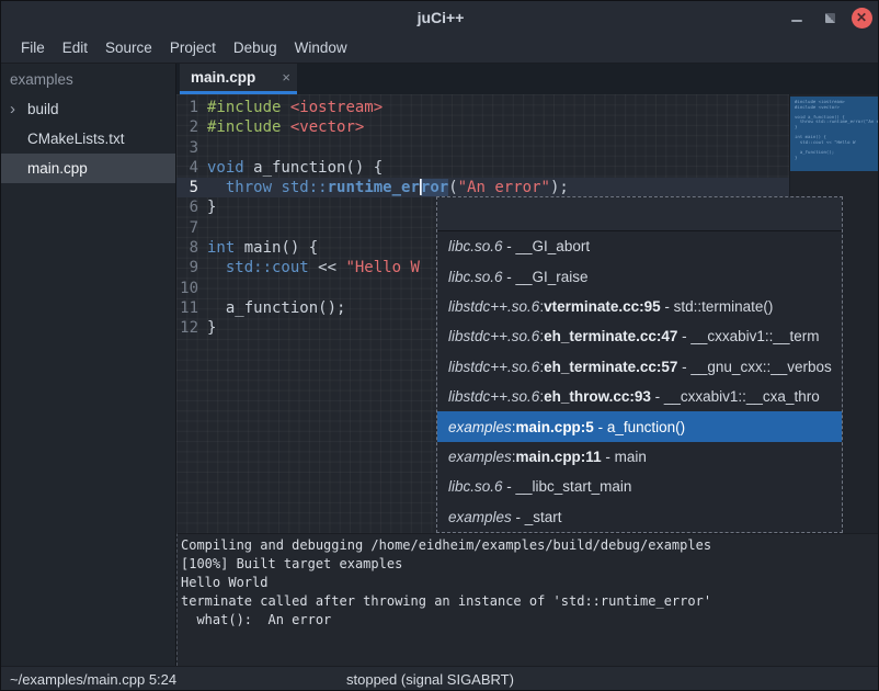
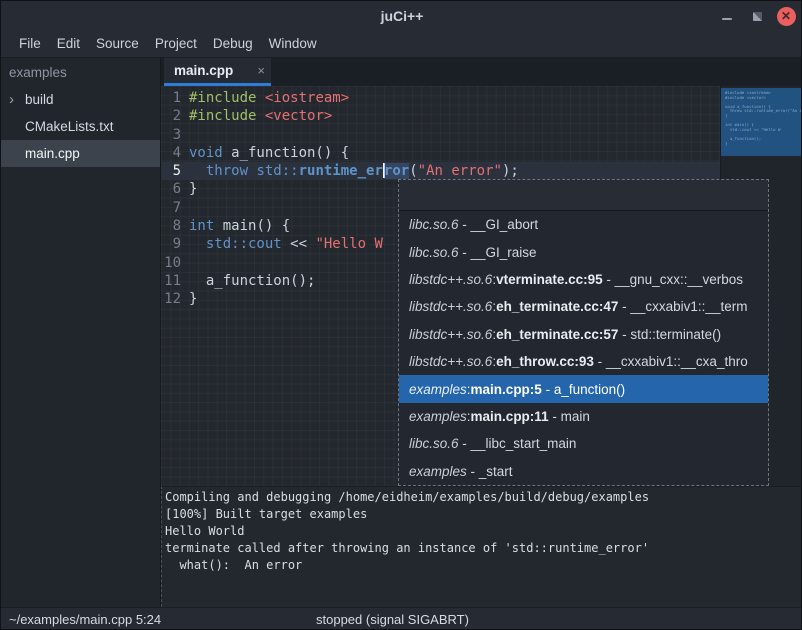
  juCi++
  ✕
  File
  Edit
  Source
  Project
  Debug
  Window
  examples
  ›
  build
  CMakeLists.txt
  main.cpp
  main.cpp
  ×
  1
  #include <iostream>
  2
  #include <vector>
  3
  4
  void a_function() {
  5
  throw std::runtime_error("An error");
  6
  }
  7
  8
  int main() {
  9
  std::cout << "Hello W
  10
  11
  a_function();
  12
  }
  libc.so.6
  -
  __GI_abort
  libc.so.6
  -
  __GI_raise
  libstdc++.so.6
  :
  vterminate.cc:95
  -
- std::terminate()
+ __gnu_cxx::__verbos
  libstdc++.so.6
  :
  eh_terminate.cc:47
  -
  __cxxabiv1::__term
  libstdc++.so.6
  :
  eh_terminate.cc:57
  -
- __gnu_cxx::__verbos
+ std::terminate()
  libstdc++.so.6
  :
  eh_throw.cc:93
  -
  __cxxabiv1::__cxa_thro
  examples
  :
  main.cpp:5
  -
  a_function()
  examples
  :
  main.cpp:11
  -
  main
  libc.so.6
  -
  __libc_start_main
  examples
  -
  _start
  Compiling and debugging /home/eidheim/examples/build/debug/examples
  [100%] Built target examples
  Hello World
  terminate called after throwing an instance of 'std::runtime_error'
  what(): An error
  ~/examples/main.cpp 5:24
  stopped (signal SIGABRT)
